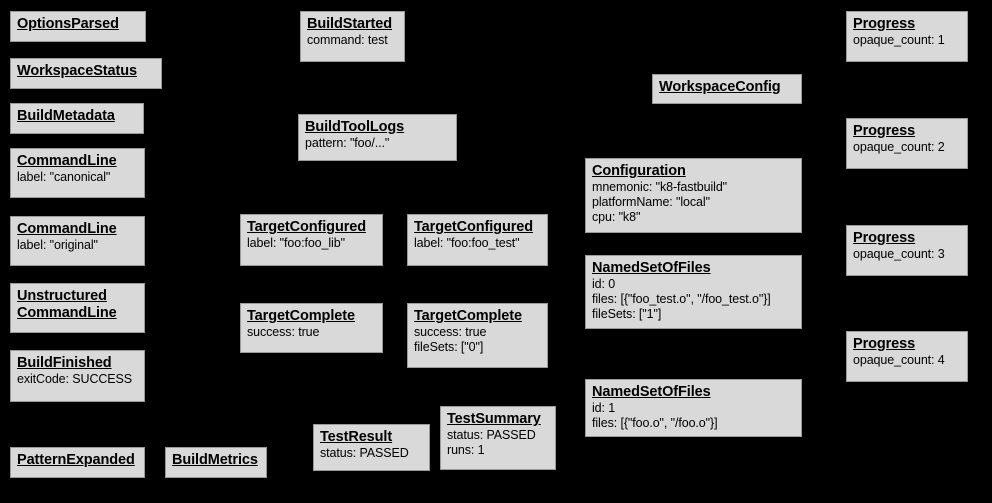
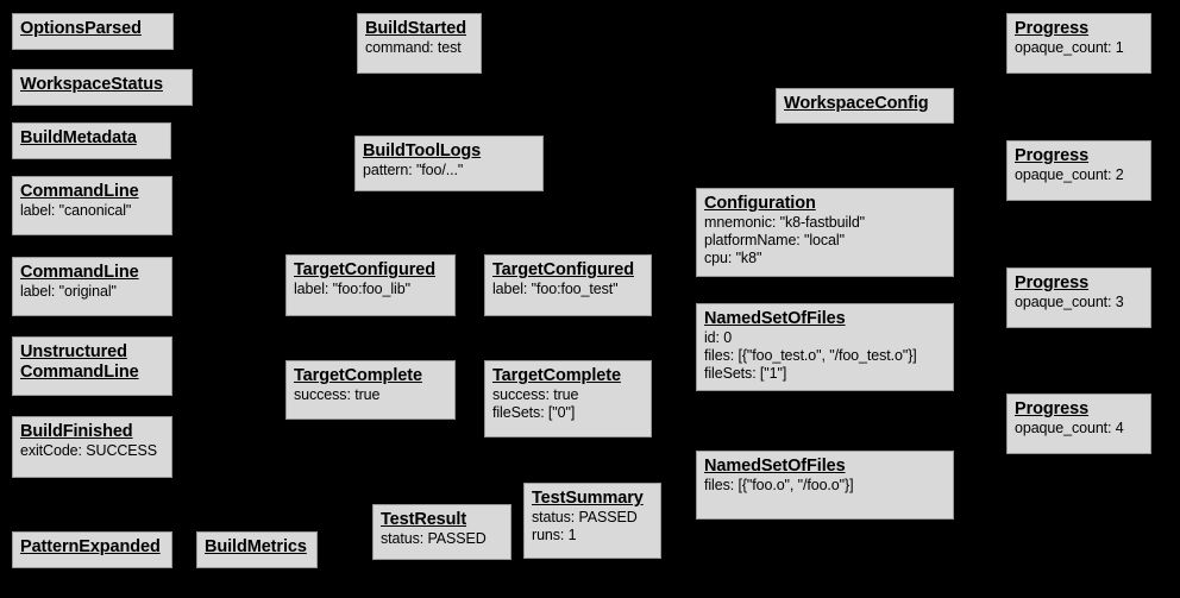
  OptionsParsed
  WorkspaceStatus
  BuildMetadata
  CommandLine
  label: "canonical"
  CommandLine
  label: "original"
  Unstructured
  CommandLine
  BuildFinished
  exitCode: SUCCESS
  PatternExpanded
  BuildMetrics
  BuildStarted
  command: test
  BuildToolLogs
  pattern: "foo/..."
  TargetConfigured
  label: "foo:foo_lib"
  TargetConfigured
  label: "foo:foo_test"
  TargetComplete
  success: true
  TargetComplete
  success: true
  fileSets: ["0"]
  TestResult
  status: PASSED
  TestSummary
  status: PASSED
  runs: 1
  WorkspaceConfig
  Configuration
  mnemonic: "k8-fastbuild"
  platformName: "local"
  cpu: "k8"
  NamedSetOfFiles
  id: 0
  files: [{"foo_test.o", "/foo_test.o"}]
  fileSets: ["1"]
  NamedSetOfFiles
- id: 1
  files: [{"foo.o", "/foo.o"}]
  Progress
  opaque_count: 1
  Progress
  opaque_count: 2
  Progress
  opaque_count: 3
  Progress
  opaque_count: 4
